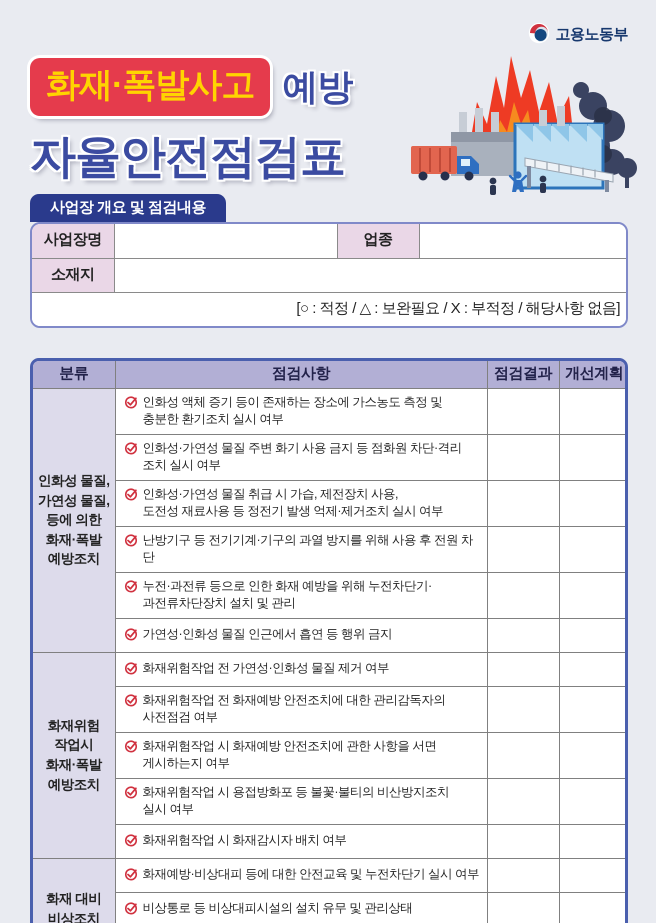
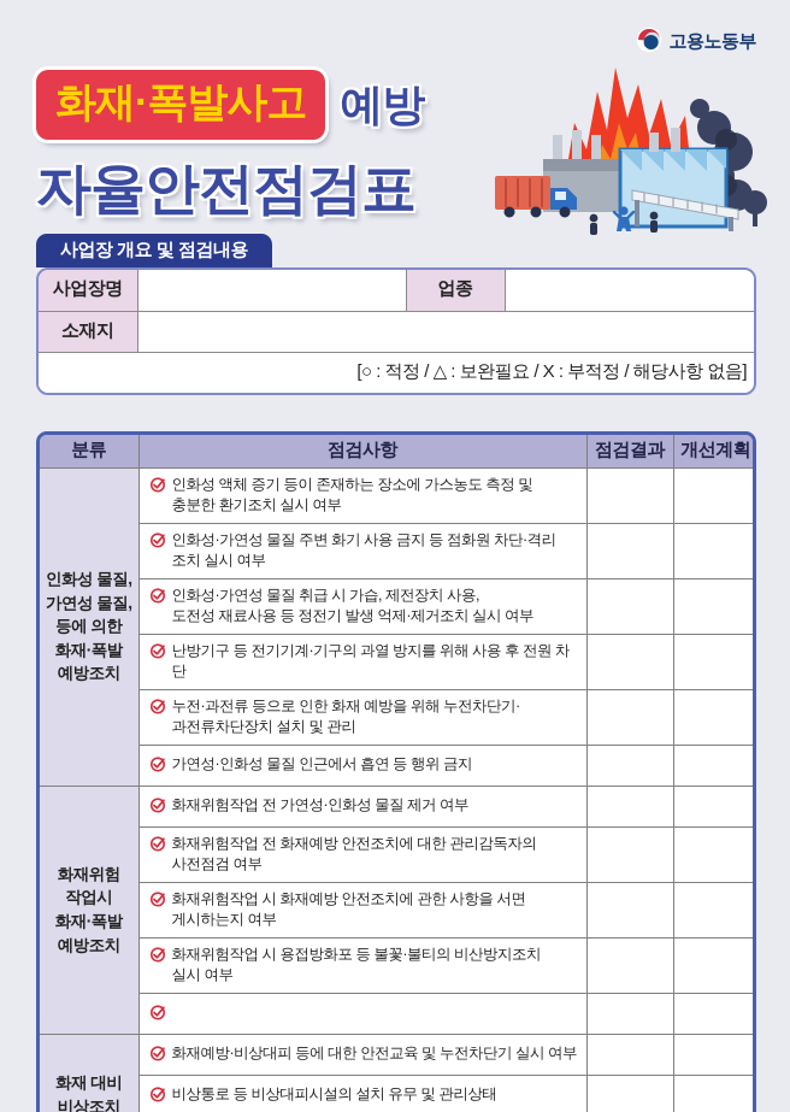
  고용노동부
  화재·폭발사고
  예방
  자율안전점검표
  사업장 개요 및 점검내용
  사업장명		업종
  소재지
  [○ : 적정 / △ : 보완필요 / X : 부적정 / 해당사항 없음]
  분류	점검사항	점검결과	개선계획
  인화성 물질, 가연성 물질, 등에 의한 화재·폭발 예방조치	인화성 액체 증기 등이 존재하는 장소에 가스농도 측정 및 충분한 환기조치 실시 여부
  인화성·가연성 물질 주변 화기 사용 금지 등 점화원 차단·격리 조치 실시 여부
  인화성·가연성 물질 취급 시 가습, 제전장치 사용, 도전성 재료사용 등 정전기 발생 억제·제거조치 실시 여부
  난방기구 등 전기기계·기구의 과열 방지를 위해 사용 후 전원 차단
  누전·과전류 등으로 인한 화재 예방을 위해 누전차단기· 과전류차단장치 설치 및 관리
  가연성·인화성 물질 인근에서 흡연 등 행위 금지
  화재위험 작업시 화재·폭발 예방조치	화재위험작업 전 가연성·인화성 물질 제거 여부
  화재위험작업 전 화재예방 안전조치에 대한 관리감독자의 사전점검 여부
  화재위험작업 시 화재예방 안전조치에 관한 사항을 서면 게시하는지 여부
  화재위험작업 시 용접방화포 등 불꽃·불티의 비산방지조치 실시 여부
- 화재위험작업 시 화재감시자 배치 여부
  화재 대비 비상조치	화재예방·비상대피 등에 대한 안전교육 및 누전차단기 실시 여부
  비상통로 등 비상대피시설의 설치 유무 및 관리상태
